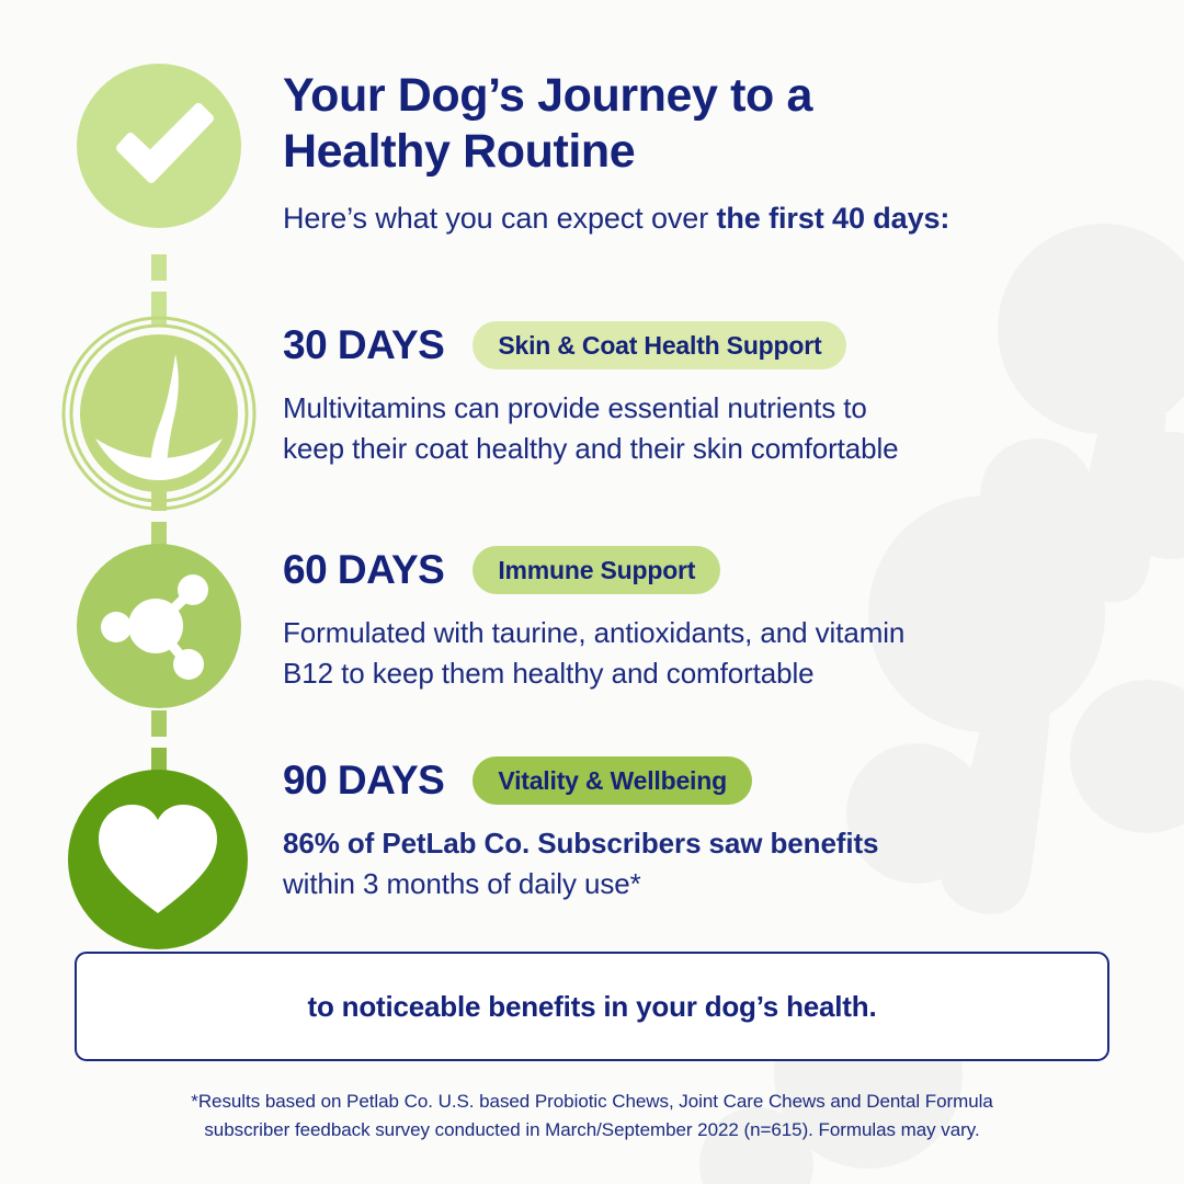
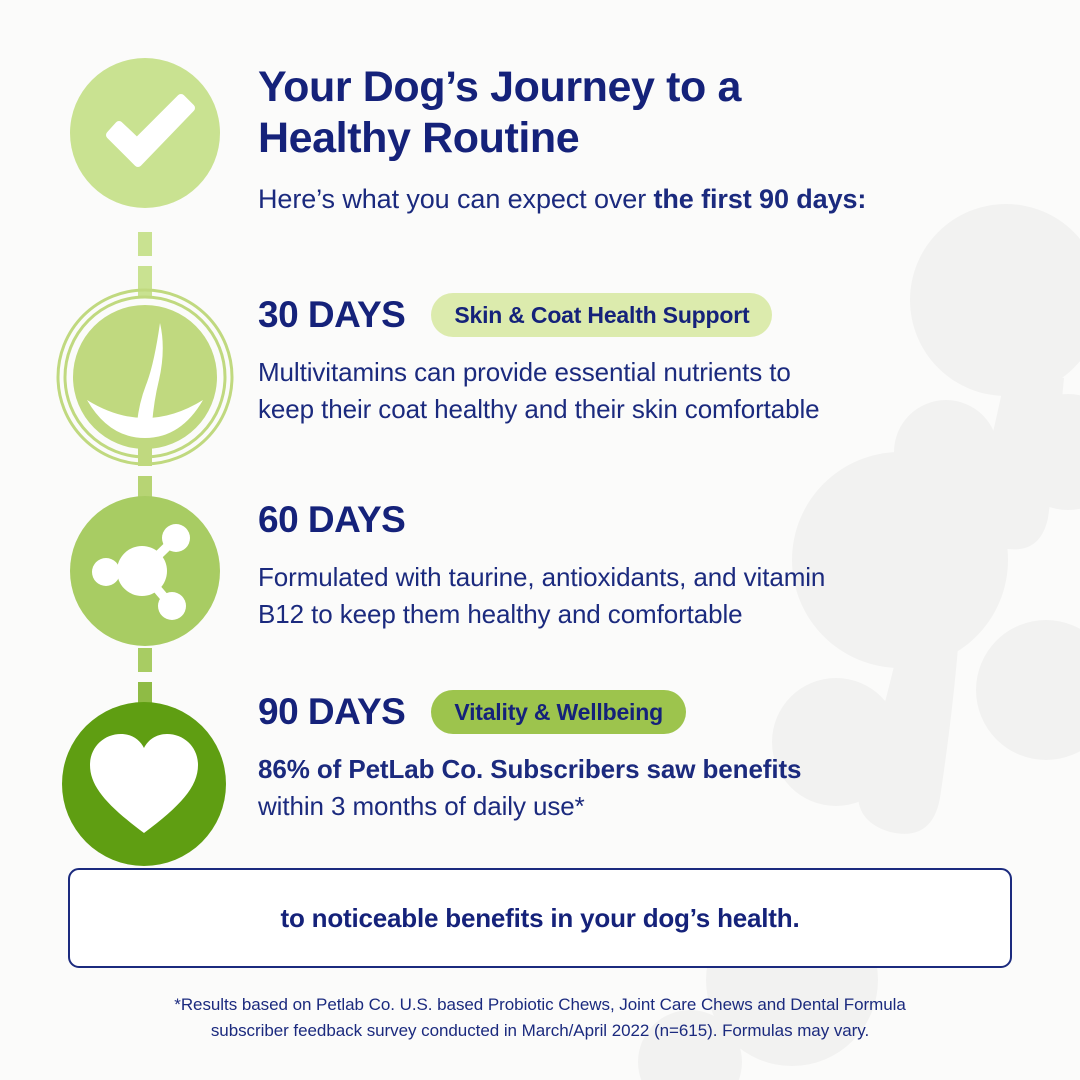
  Your Dog’s Journey to a
  Healthy Routine
- Here’s what you can expect over the first 40 days:
+ Here’s what you can expect over the first 90 days:
  30 DAYS
  Skin & Coat Health Support
  Multivitamins can provide essential nutrients to
  keep their coat healthy and their skin comfortable
  60 DAYS
- Immune Support
  Formulated with taurine, antioxidants, and vitamin
  B12 to keep them healthy and comfortable
  90 DAYS
  Vitality & Wellbeing
  86% of PetLab Co. Subscribers saw benefits
  within 3 months of daily use*
  to noticeable benefits in your dog’s health.
  *Results based on Petlab Co. U.S. based Probiotic Chews, Joint Care Chews and Dental Formula
- subscriber feedback survey conducted in March/September 2022 (n=615). Formulas may vary.
+ subscriber feedback survey conducted in March/April 2022 (n=615). Formulas may vary.
